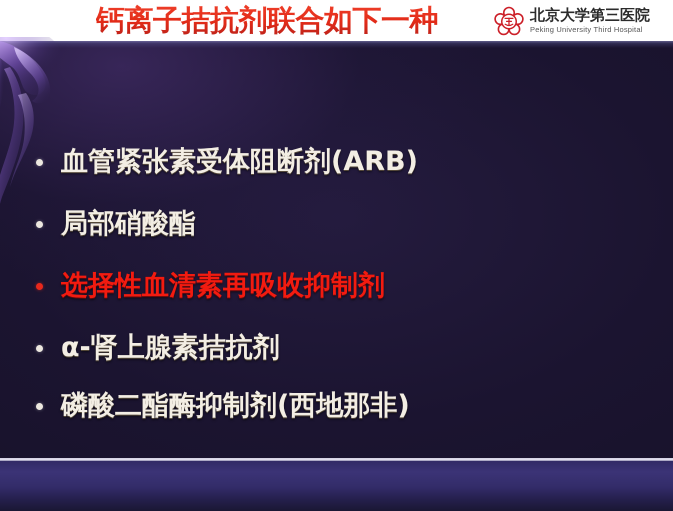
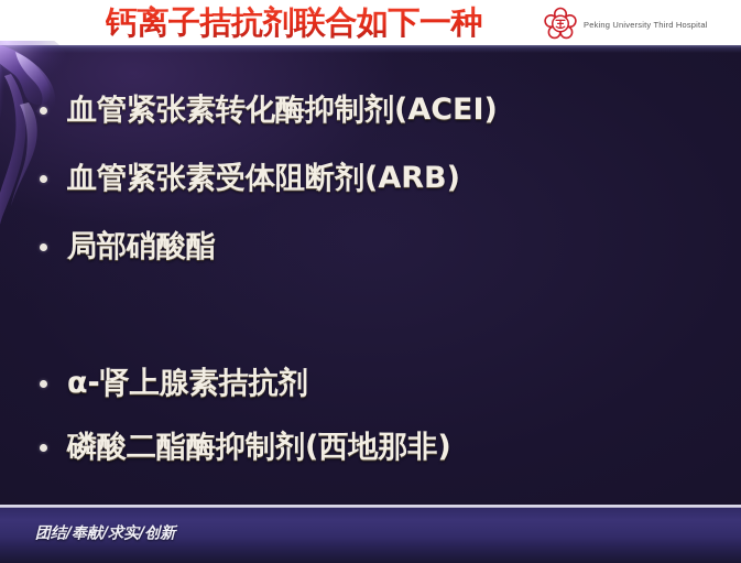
  钙离子拮抗剂联合如下一种
- 北京大学第三医院
  Peking University Third Hospital
+ 血管紧张素转化酶抑制剂(ACEI)
  血管紧张素受体阻断剂(ARB)
  局部硝酸酯
- 选择性血清素再吸收抑制剂
  α-肾上腺素拮抗剂
  磷酸二酯酶抑制剂(西地那非)
+ 团结/奉献/求实/创新
